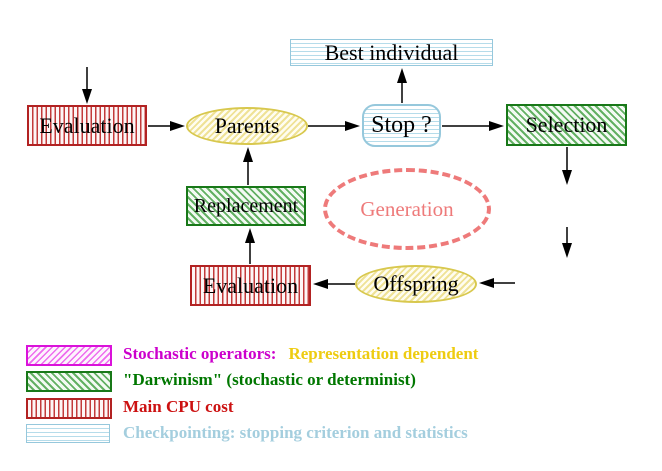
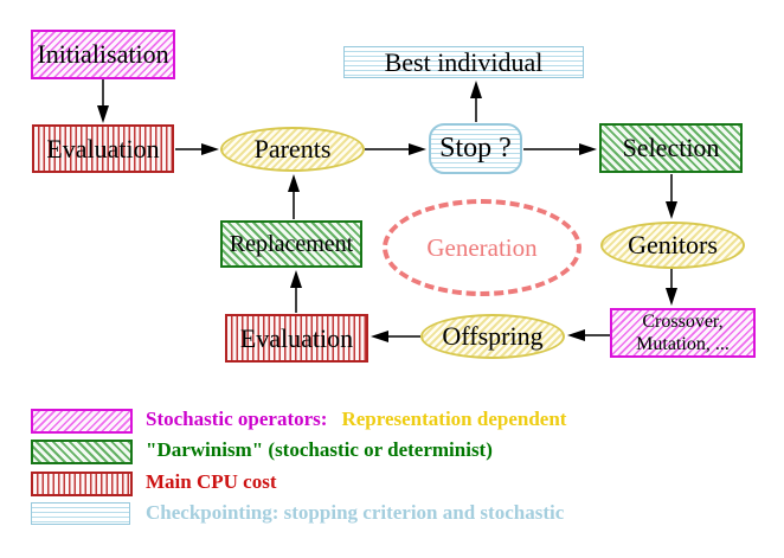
+ Initialisation
  Evaluation
  Best individual
  Stop ?
  Selection
  Parents
  Replacement
  Generation
+ Genitors
+ Crossover,
+ Mutation, ...
  Offspring
  Evaluation
  Stochastic operators: Representation dependent
  "Darwinism" (stochastic or determinist)
  Main CPU cost
- Checkpointing: stopping criterion and statistics
+ Checkpointing: stopping criterion and stochastic
